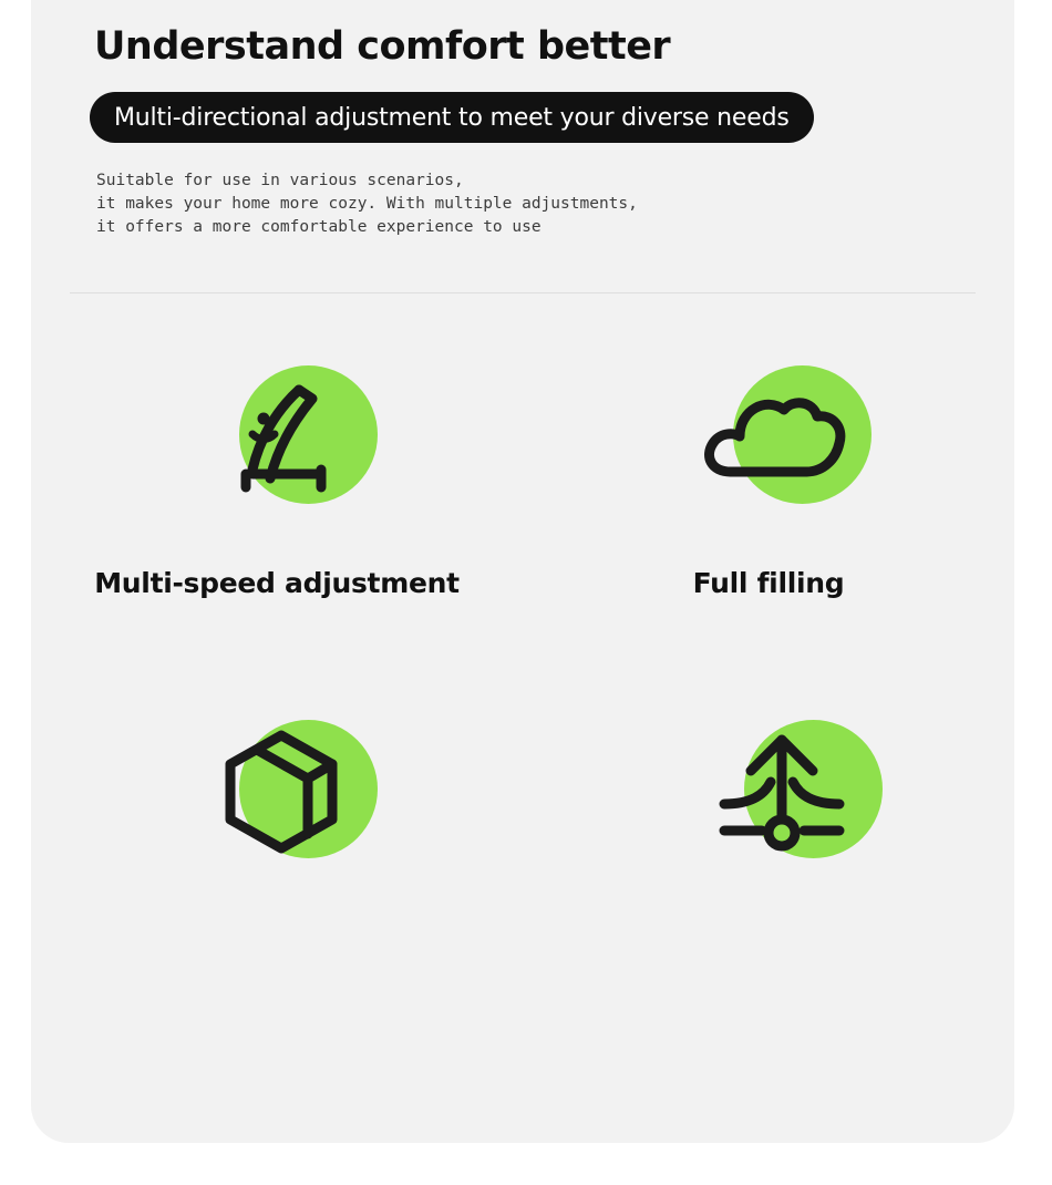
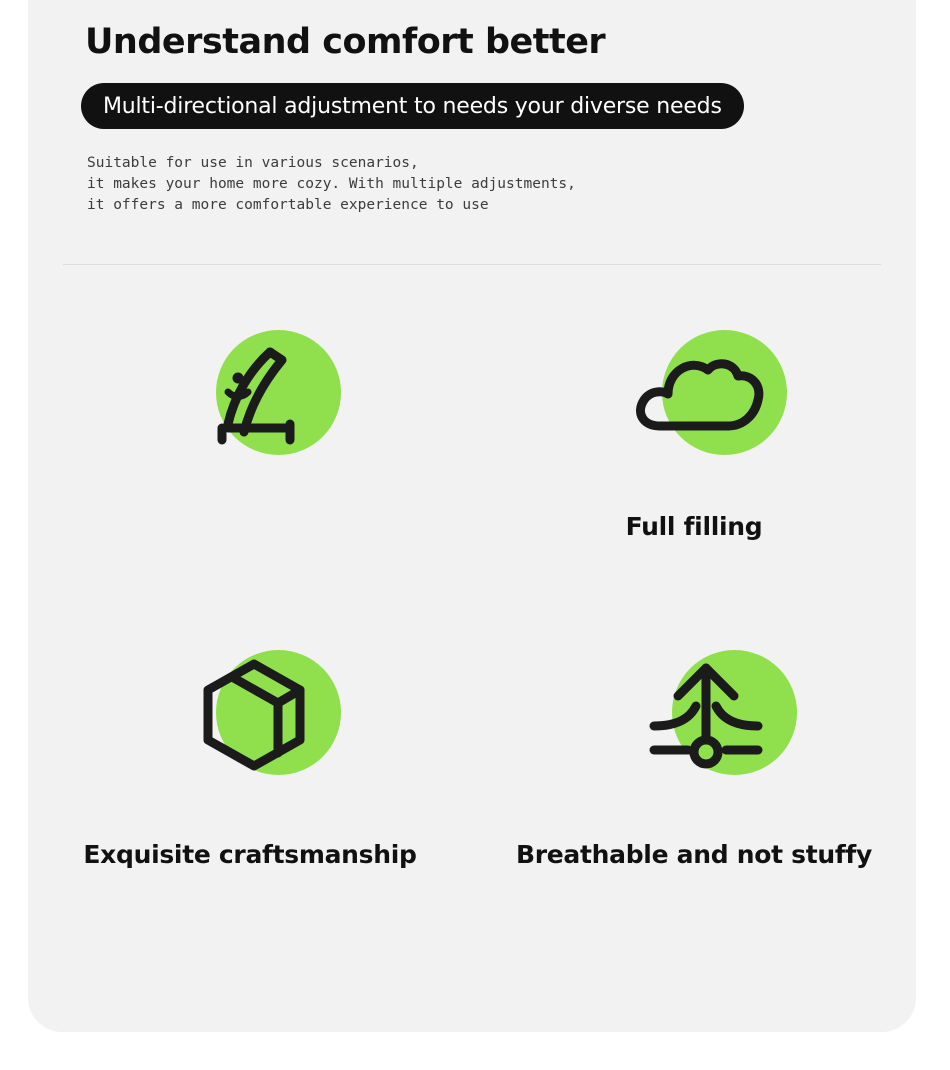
  Understand comfort better
- Multi-directional adjustment to meet your diverse needs
+ Multi-directional adjustment to needs your diverse needs
  Suitable for use in various scenarios,
  it makes your home more cozy. With multiple adjustments,
  it offers a more comfortable experience to use
- Multi-speed adjustment
  Full filling
+ Exquisite craftsmanship
+ Breathable and not stuffy
